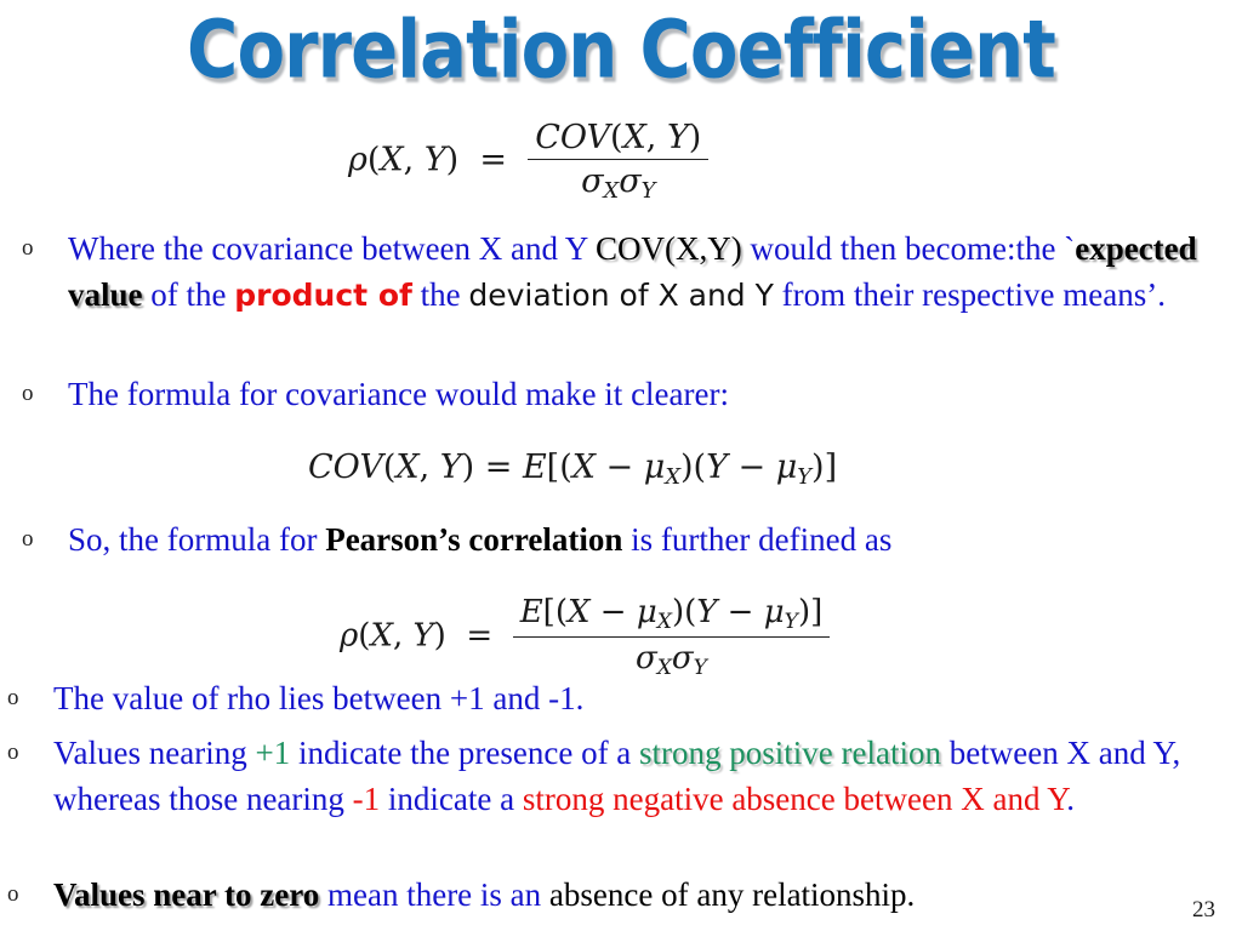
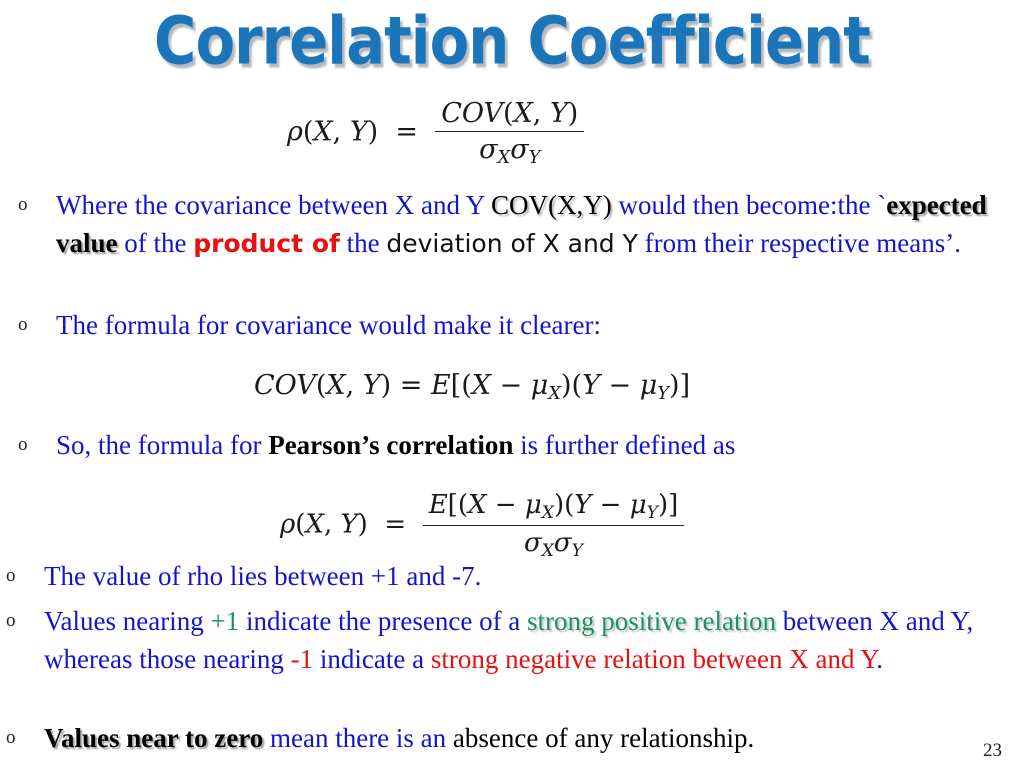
  Correlation Coefficient
  ρ(X, Y) =
  COV(X, Y)
  σXσY
  o
  Where the covariance between X and Y COV(X,Y) would then become:the `expected value of the product of the deviation of X and Y from their respective means’.
  o
  The formula for covariance would make it clearer:
  COV(X, Y) = E[(X − μX)(Y − μY)]
  o
  So, the formula for Pearson’s correlation is further defined as
  ρ(X, Y) =
  E[(X − μX)(Y − μY)]
  σXσY
  o
- The value of rho lies between +1 and -1.
+ The value of rho lies between +1 and -7.
  o
- Values nearing +1 indicate the presence of a strong positive relation between X and Y, whereas those nearing -1 indicate a strong negative absence between X and Y.
+ Values nearing +1 indicate the presence of a strong positive relation between X and Y, whereas those nearing -1 indicate a strong negative relation between X and Y.
  o
  Values near to zero mean there is an absence of any relationship.
  23
